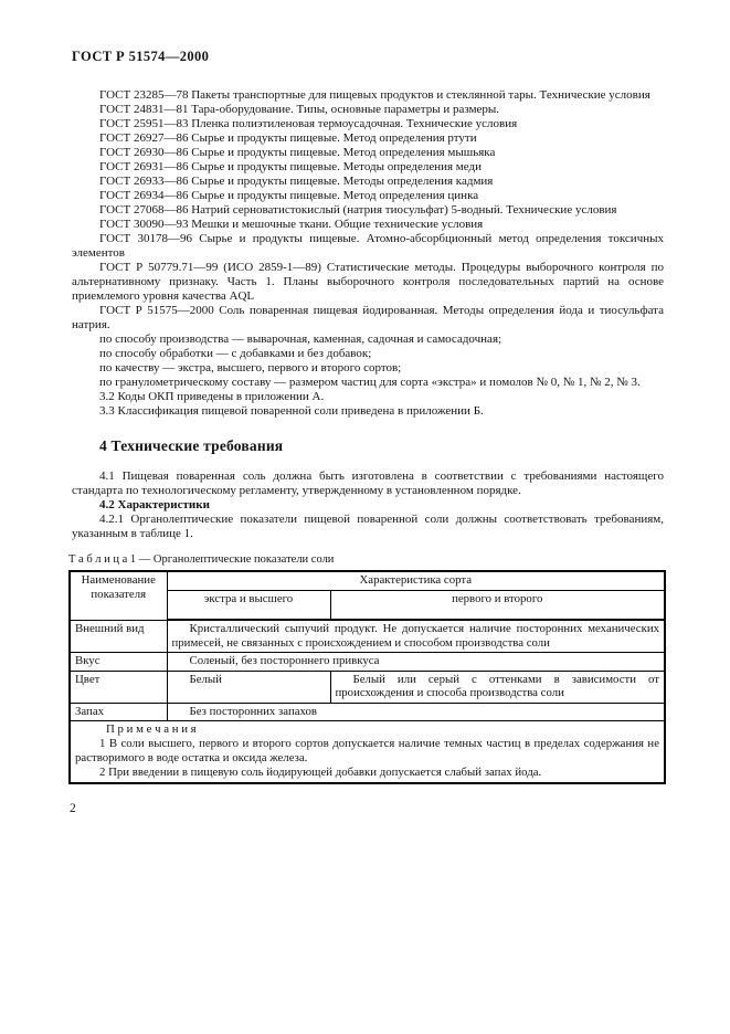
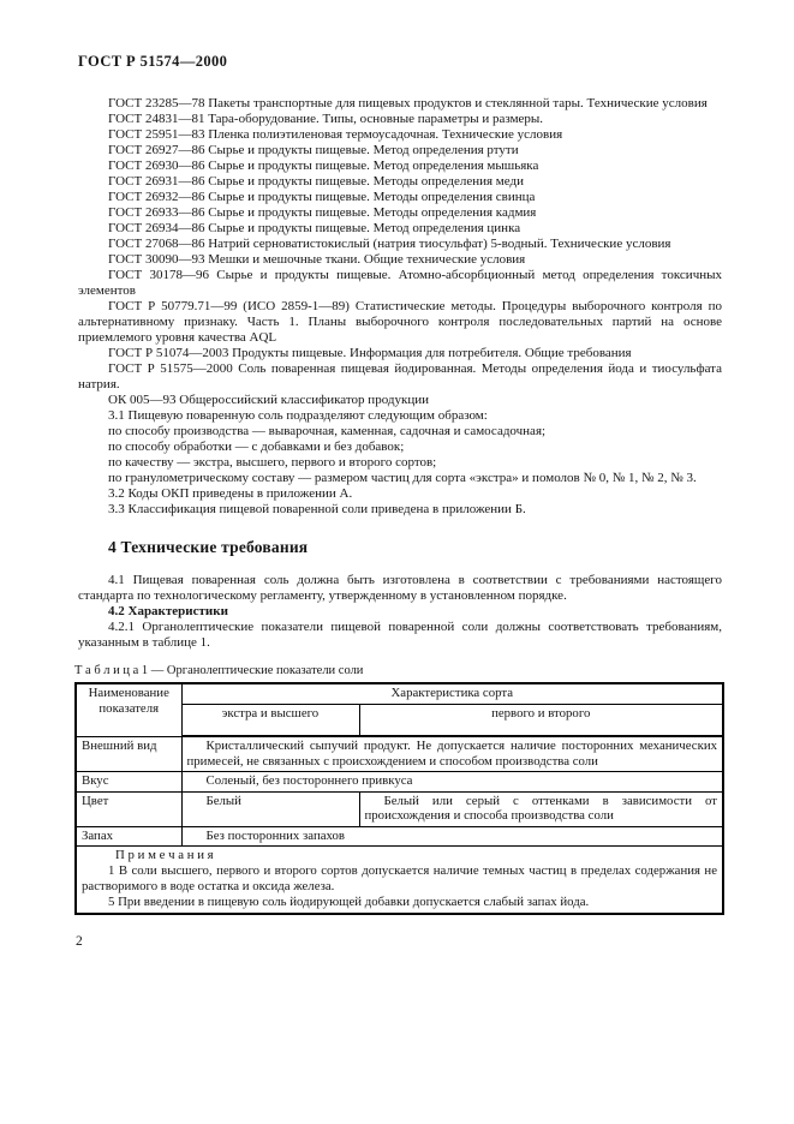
  ГОСТ Р 51574—2000
  ГОСТ 23285—78 Пакеты транспортные для пищевых продуктов и стеклянной тары. Технические условия
  ГОСТ 24831—81 Тара-оборудование. Типы, основные параметры и размеры.
  ГОСТ 25951—83 Пленка полиэтиленовая термоусадочная. Технические условия
  ГОСТ 26927—86 Сырье и продукты пищевые. Метод определения ртути
  ГОСТ 26930—86 Сырье и продукты пищевые. Метод определения мышьяка
  ГОСТ 26931—86 Сырье и продукты пищевые. Методы определения меди
+ ГОСТ 26932—86 Сырье и продукты пищевые. Методы определения свинца
  ГОСТ 26933—86 Сырье и продукты пищевые. Методы определения кадмия
  ГОСТ 26934—86 Сырье и продукты пищевые. Метод определения цинка
  ГОСТ 27068—86 Натрий серноватистокислый (натрия тиосульфат) 5-водный. Технические условия
  ГОСТ 30090—93 Мешки и мешочные ткани. Общие технические условия
  ГОСТ 30178—96 Сырье и продукты пищевые. Атомно-абсорбционный метод определения токсичных элементов
  ГОСТ Р 50779.71—99 (ИСО 2859-1—89) Статистические методы. Процедуры выборочного контроля по альтернативному признаку. Часть 1. Планы выборочного контроля последовательных партий на основе приемлемого уровня качества AQL
+ ГОСТ Р 51074—2003 Продукты пищевые. Информация для потребителя. Общие требования
  ГОСТ Р 51575—2000 Соль поваренная пищевая йодированная. Методы определения йода и тиосульфата натрия.
+ ОК 005—93 Общероссийский классификатор продукции
+ 3.1 Пищевую поваренную соль подразделяют следующим образом:
  по способу производства — выварочная, каменная, садочная и самосадочная;
  по способу обработки — с добавками и без добавок;
  по качеству — экстра, высшего, первого и второго сортов;
  по гранулометрическому составу — размером частиц для сорта «экстра» и помолов № 0, № 1, № 2, № 3.
  3.2 Коды ОКП приведены в приложении А.
  3.3 Классификация пищевой поваренной соли приведена в приложении Б.
  4 Технические требования
  4.1 Пищевая поваренная соль должна быть изготовлена в соответствии с требованиями настоящего стандарта по технологическому регламенту, утвержденному в установленном порядке.
  4.2 Характеристики
  4.2.1 Органолептические показатели пищевой поваренной соли должны соответствовать требованиям, указанным в таблице 1.
  Т а б л и ц а 1 — Органолептические показатели соли
  Наименование показателя	Характеристика сорта
  экстра и высшего	первого и второго
  Внешний вид	Кристаллический сыпучий продукт. Не допускается наличие посторонних механических примесей, не связанных с происхождением и способом производства соли
  Вкус	Соленый, без постороннего привкуса
  Цвет	Белый	Белый или серый с оттенками в зависимости от происхождения и способа производства соли
  Запах	Без посторонних запахов
- П р и м е ч а н и я 1 В соли высшего, первого и второго сортов допускается наличие темных частиц в пределах содержания не растворимого в воде остатка и оксида железа. 2 При введении в пищевую соль йодирующей добавки допускается слабый запах йода.
+ П р и м е ч а н и я 1 В соли высшего, первого и второго сортов допускается наличие темных частиц в пределах содержания не растворимого в воде остатка и оксида железа. 5 При введении в пищевую соль йодирующей добавки допускается слабый запах йода.
  2
